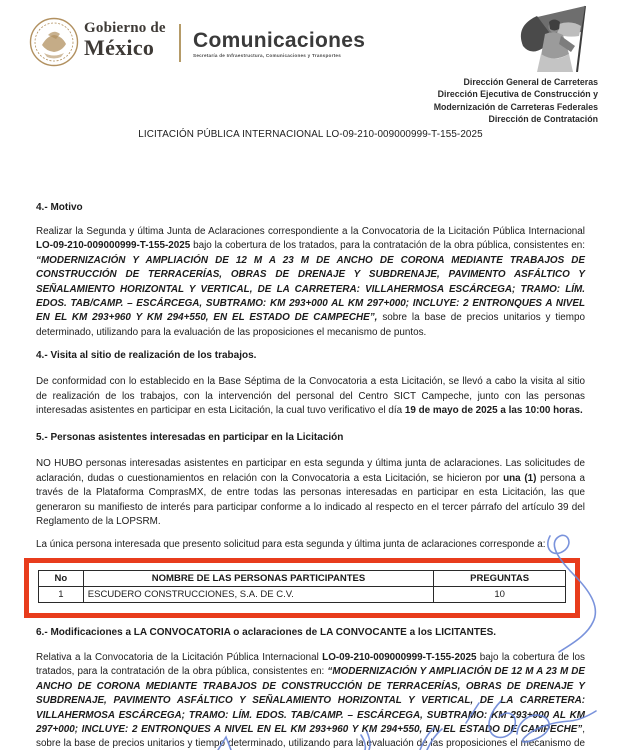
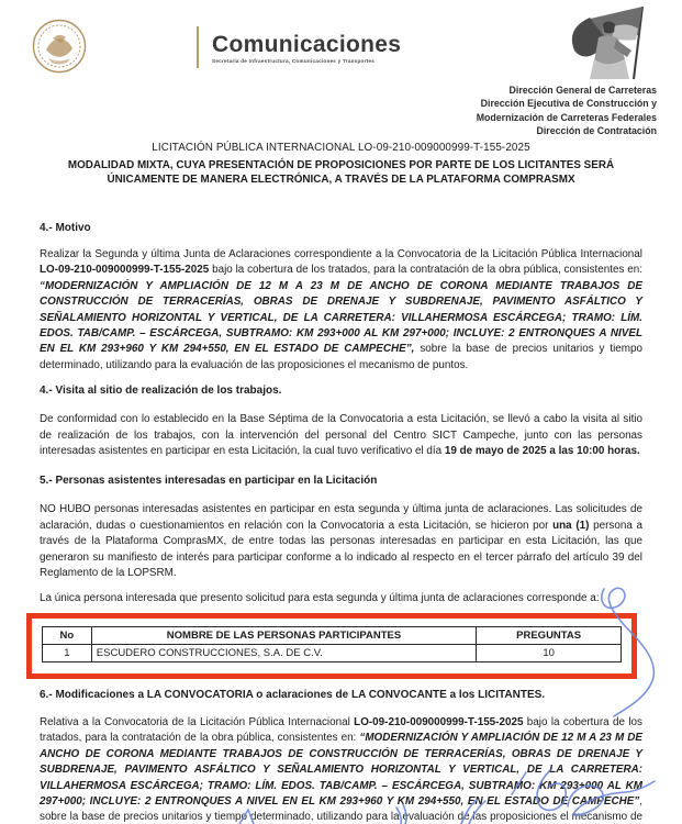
- Gobierno de
- México
  Comunicaciones
  Dirección General de Carreteras
  Dirección Ejecutiva de Construcción y
  Modernización de Carreteras Federales
  Dirección de Contratación
  LICITACIÓN PÚBLICA INTERNACIONAL LO-09-210-009000999-T-155-2025
+ MODALIDAD MIXTA, CUYA PRESENTACIÓN DE PROPOSICIONES POR PARTE DE LOS LICITANTES SERÁ ÚNICAMENTE DE MANERA ELECTRÓNICA, A TRAVÉS DE LA PLATAFORMA COMPRASMX
  4.- Motivo
  Realizar la Segunda y última Junta de Aclaraciones correspondiente a la Convocatoria de la Licitación Pública Internacional LO-09-210-009000999-T-155-2025 bajo la cobertura de los tratados, para la contratación de la obra pública, consistentes en: “MODERNIZACIÓN Y AMPLIACIÓN DE 12 M A 23 M DE ANCHO DE CORONA MEDIANTE TRABAJOS DE CONSTRUCCIÓN DE TERRACERÍAS, OBRAS DE DRENAJE Y SUBDRENAJE, PAVIMENTO ASFÁLTICO Y SEÑALAMIENTO HORIZONTAL Y VERTICAL, DE LA CARRETERA: VILLAHERMOSA ESCÁRCEGA; TRAMO: LÍM. EDOS. TAB/CAMP. – ESCÁRCEGA, SUBTRAMO: KM 293+000 AL KM 297+000; INCLUYE: 2 ENTRONQUES A NIVEL EN EL KM 293+960 Y KM 294+550, EN EL ESTADO DE CAMPECHE”, sobre la base de precios unitarios y tiempo determinado, utilizando para la evaluación de las proposiciones el mecanismo de puntos.
  4.- Visita al sitio de realización de los trabajos.
  De conformidad con lo establecido en la Base Séptima de la Convocatoria a esta Licitación, se llevó a cabo la visita al sitio de realización de los trabajos, con la intervención del personal del Centro SICT Campeche, junto con las personas interesadas asistentes en participar en esta Licitación, la cual tuvo verificativo el día 19 de mayo de 2025 a las 10:00 horas.
  5.- Personas asistentes interesadas en participar en la Licitación
  NO HUBO personas interesadas asistentes en participar en esta segunda y última junta de aclaraciones. Las solicitudes de aclaración, dudas o cuestionamientos en relación con la Convocatoria a esta Licitación, se hicieron por una (1) persona a través de la Plataforma ComprasMX, de entre todas las personas interesadas en participar en esta Licitación, las que generaron su manifiesto de interés para participar conforme a lo indicado al respecto en el tercer párrafo del artículo 39 del Reglamento de la LOPSRM.
  La única persona interesada que presento solicitud para esta segunda y última junta de aclaraciones corresponde a:
  No	NOMBRE DE LAS PERSONAS PARTICIPANTES	PREGUNTAS
  1	ESCUDERO CONSTRUCCIONES, S.A. DE C.V.	10
  6.- Modificaciones a LA CONVOCATORIA o aclaraciones de LA CONVOCANTE a los LICITANTES.
  Relativa a la Convocatoria de la Licitación Pública Internacional LO-09-210-009000999-T-155-2025 bajo la cobertura de los tratados, para la contratación de la obra pública, consistentes en: “MODERNIZACIÓN Y AMPLIACIÓN DE 12 M A 23 M DE ANCHO DE CORONA MEDIANTE TRABAJOS DE CONSTRUCCIÓN DE TERRACERÍAS, OBRAS DE DRENAJE Y SUBDRENAJE, PAVIMENTO ASFÁLTICO Y SEÑALAMIENTO HORIZONTAL Y VERTICAL, DE LA CARRETERA: VILLAHERMOSA ESCÁRCEGA; TRAMO: LÍM. EDOS. TAB/CAMP. – ESCÁRCEGA, SUBTRAO: K93+0 AL KM 297+000; INCLUYE: 2 ENTRONQUES A NIVEL EN EL KM 293+960 Y KM 294+550, EN EL ESTADO D CAMPECHE”, sobre la base de precios unitarios y tiemp determinado, utilizando para lavaluación de las proposiciones el mecanismo de
